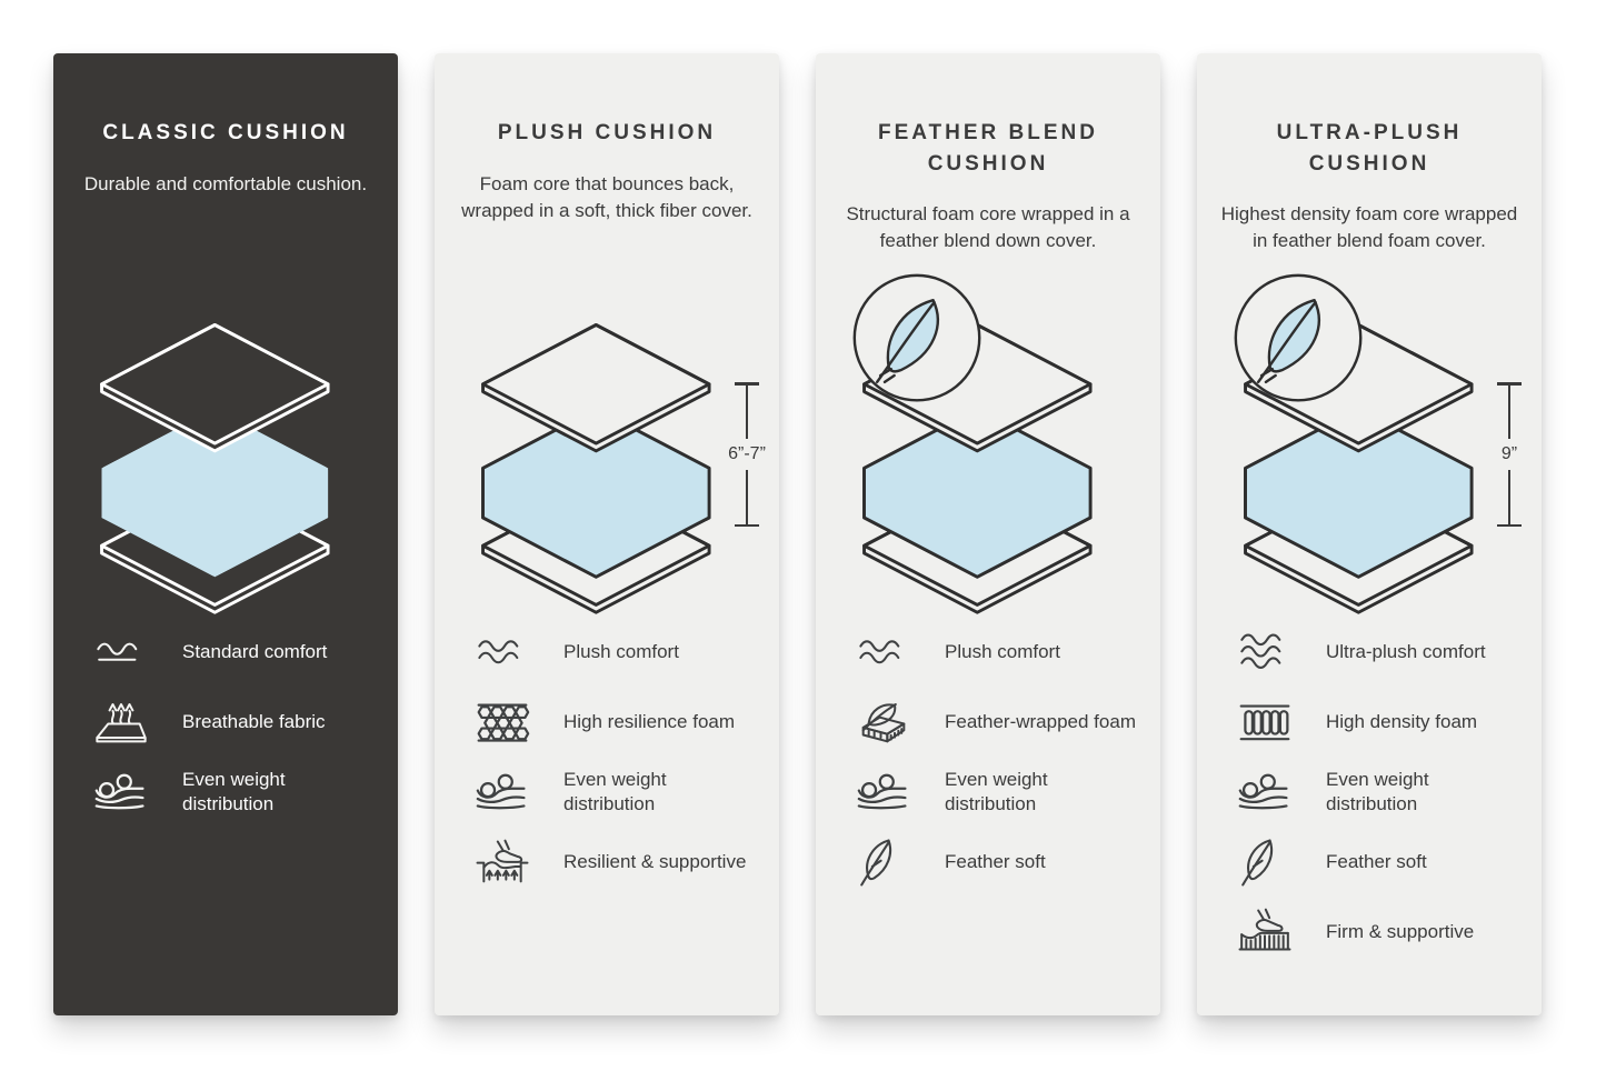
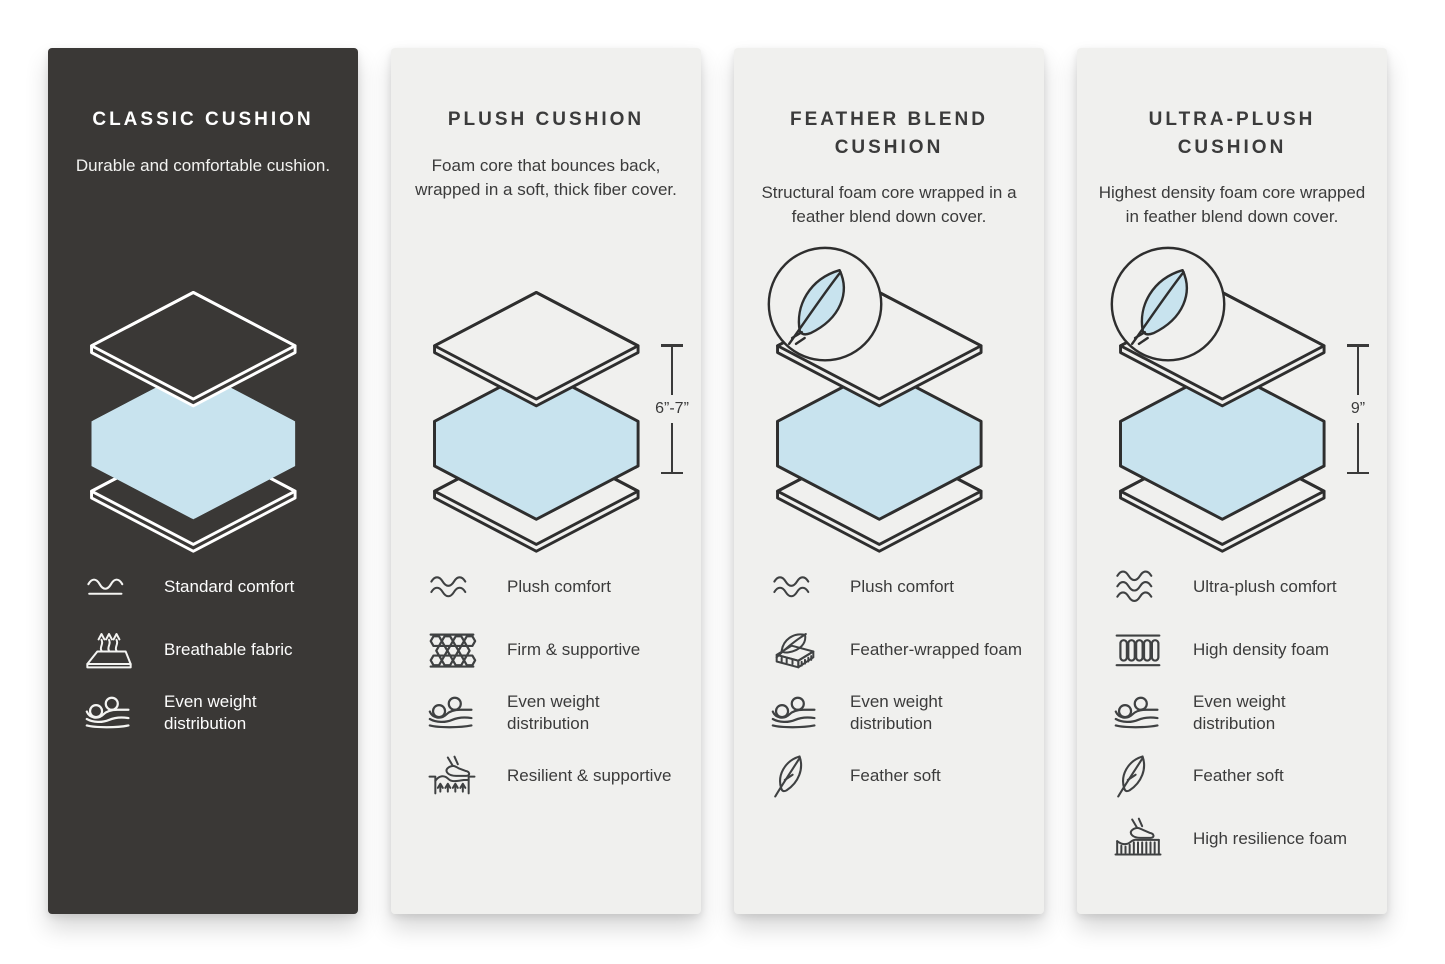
  CLASSIC CUSHION
  Durable and comfortable cushion.
  Standard comfort
  Breathable fabric
  Even weight distribution
  PLUSH CUSHION
  Foam core that bounces back, wrapped in a soft, thick fiber cover.
  6”-7”
  Plush comfort
- High resilience foam
+ Firm & supportive
  Even weight distribution
  Resilient & supportive
  FEATHER BLEND CUSHION
  Structural foam core wrapped in a feather blend down cover.
  Plush comfort
  Feather-wrapped foam
  Even weight distribution
  Feather soft
  ULTRA-PLUSH CUSHION
- Highest density foam core wrapped in feather blend foam cover.
+ Highest density foam core wrapped in feather blend down cover.
  9”
  Ultra-plush comfort
  High density foam
  Even weight distribution
  Feather soft
- Firm & supportive
+ High resilience foam
